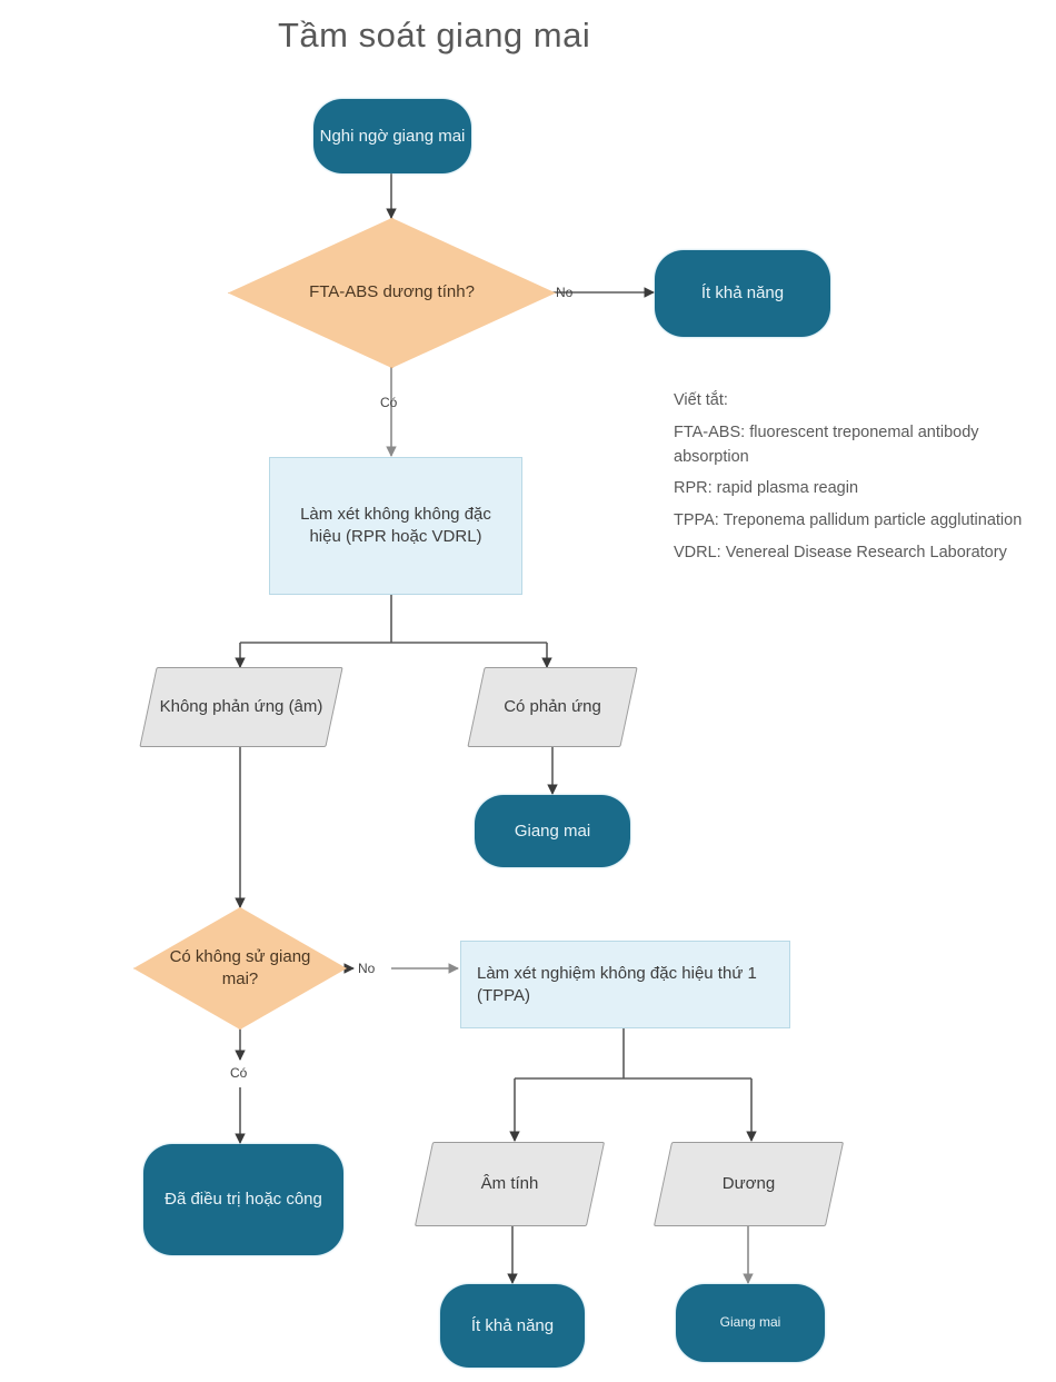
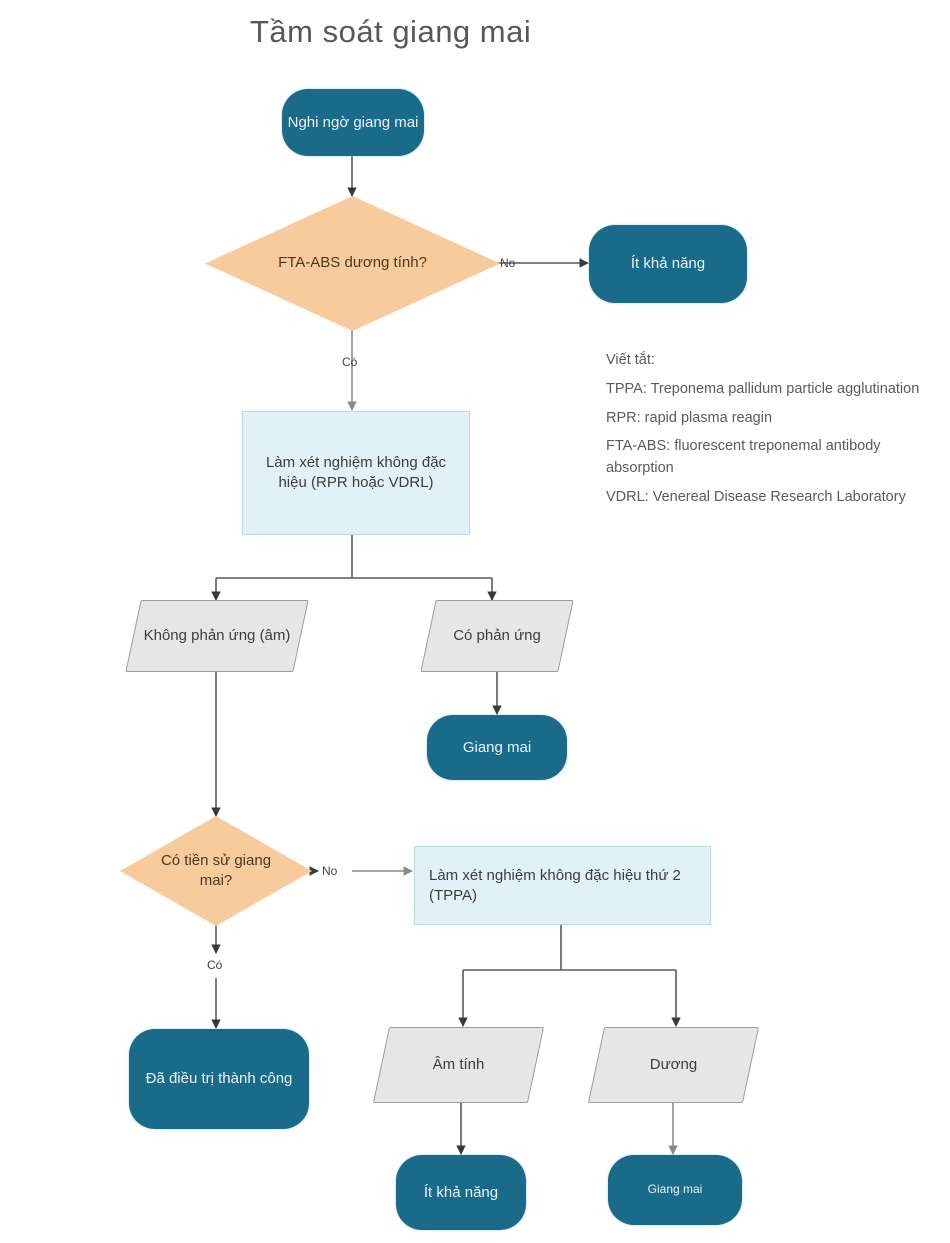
  Tầm soát giang mai
  Nghi ngờ giang mai
  FTA-ABS dương tính?
  No
  Có
  Ít khả năng
- Làm xét không không đặc hiệu (RPR hoặc VDRL)
+ Làm xét nghiệm không đặc hiệu (RPR hoặc VDRL)
  Không phản ứng (âm)
  Có phản ứng
  Giang mai
- Có không sử giang mai?
+ Có tiền sử giang mai?
  No
  Có
- Làm xét nghiệm không đặc hiệu thứ 1 (TPPA)
+ Làm xét nghiệm không đặc hiệu thứ 2 (TPPA)
- Đã điều trị hoặc công
+ Đã điều trị thành công
  Âm tính
  Dương
  Ít khả năng
  Giang mai
  Viết tắt:
- FTA-ABS: fluorescent treponemal antibody absorption
+ TPPA: Treponema pallidum particle agglutination
  RPR: rapid plasma reagin
- TPPA: Treponema pallidum particle agglutination
+ FTA-ABS: fluorescent treponemal antibody absorption
  VDRL: Venereal Disease Research Laboratory
